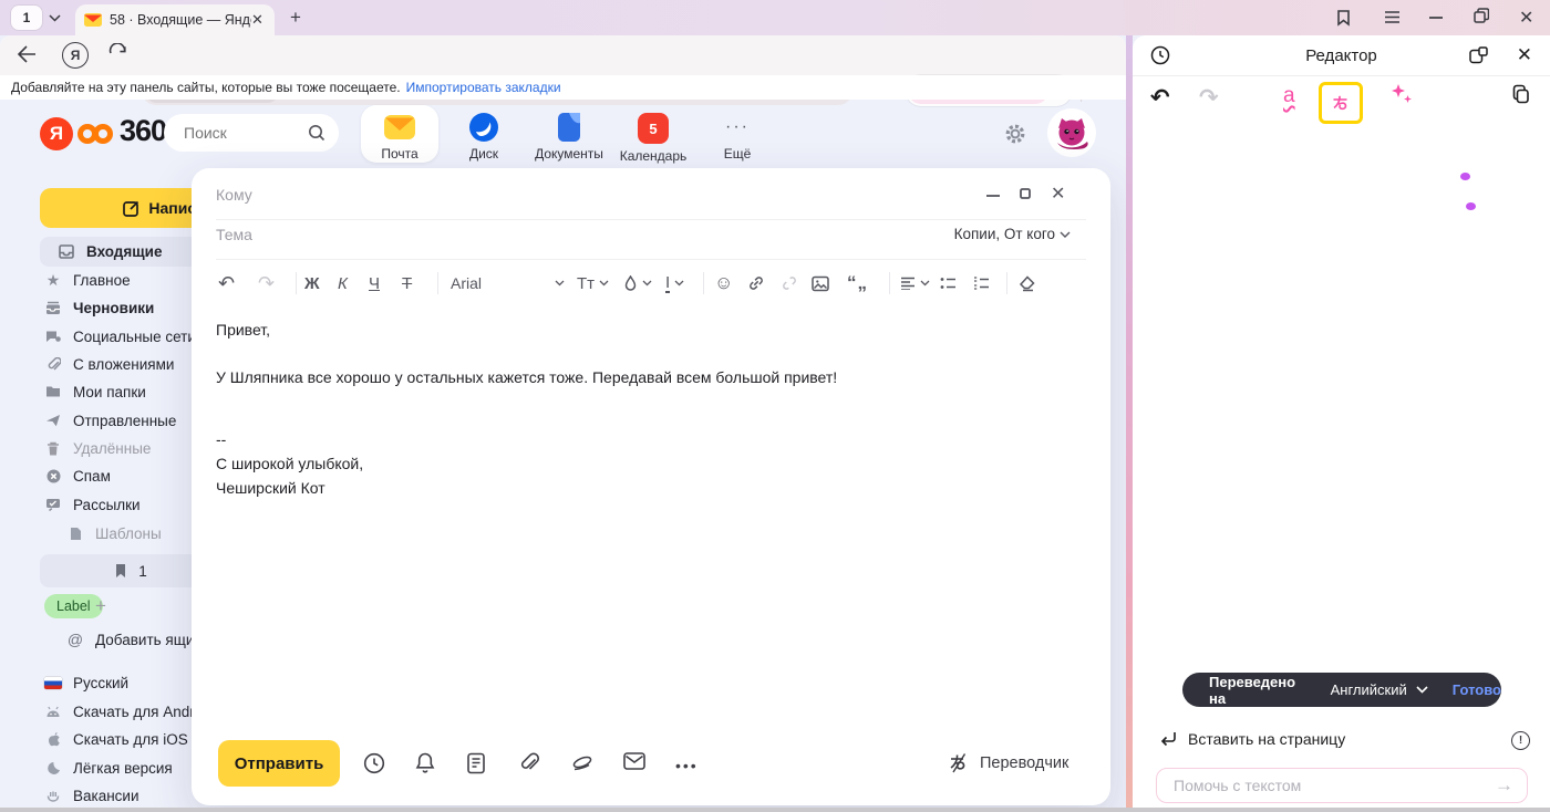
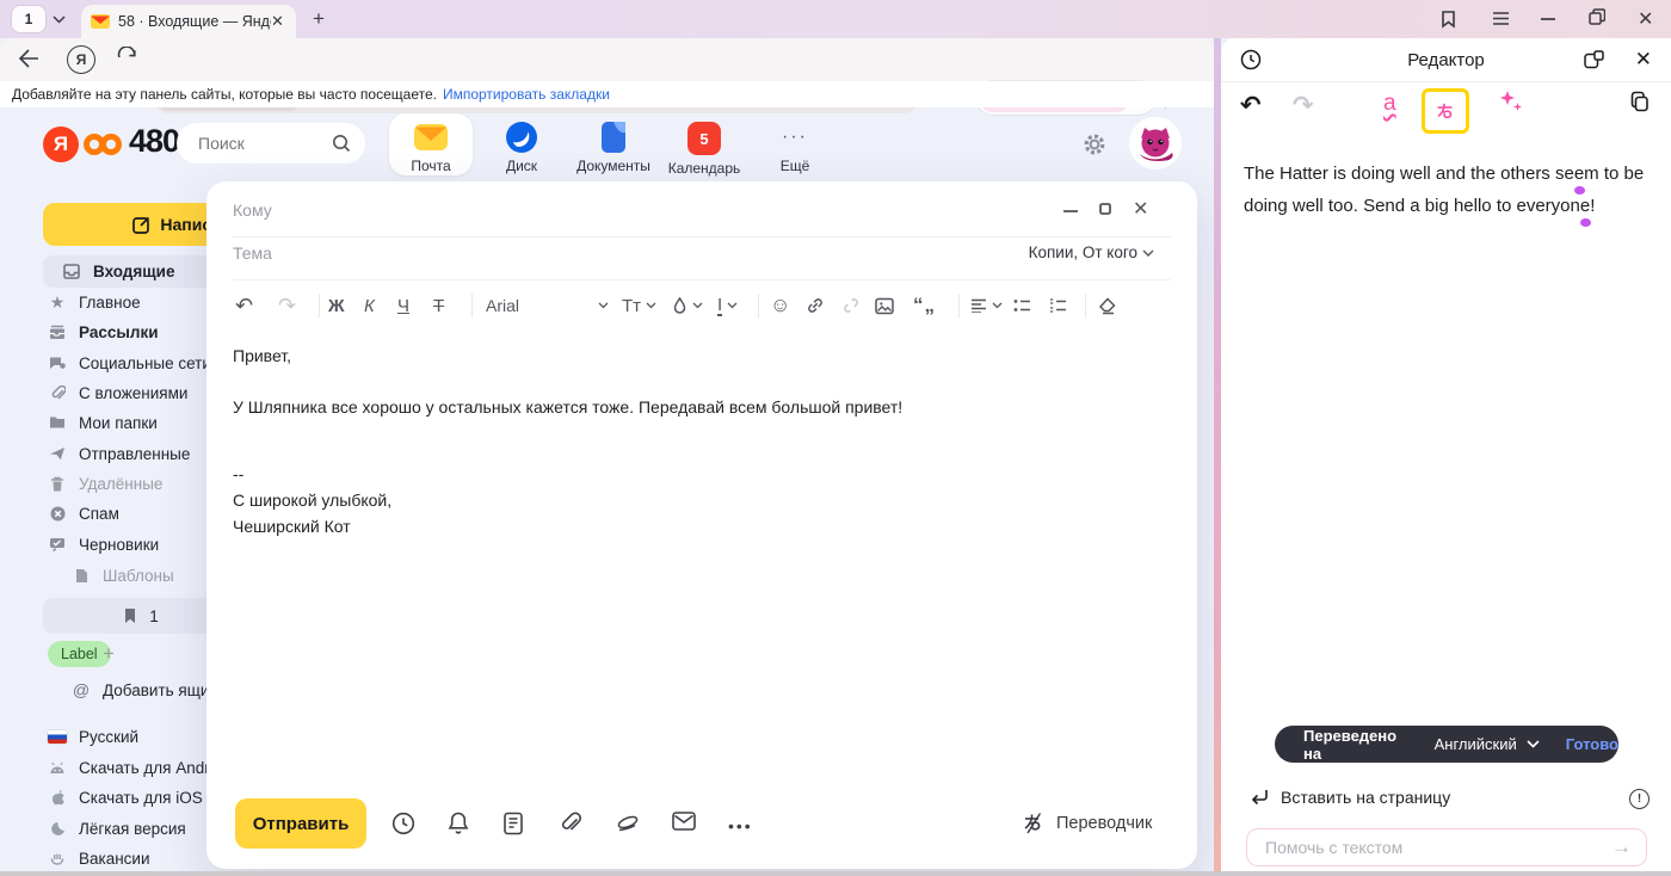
  1
  58 · Входящие — Янд
  ✕
  +
  ✕
  Я
- Добавляйте на эту панель сайты, которые вы тоже посещаете.
+ Добавляйте на эту панель сайты, которые вы часто посещаете.
  Импортировать закладки
  Я
- 360
+ 480
  Поиск
  Почта
  Диск
  Документы
  5
  Календарь
  ···
  Ещё
  Входящие
  ★
  Главное
- Черновики
+ Рассылки
  Социальные сет
  С вложениями
  Мои папки
  Отправленные
  Удалённые
  Спам
- Рассылки
+ Черновики
  Шаблоны
  1
  Label
  +
  @
  Добавить ящи
  Русский
  Скачать для And
  Скачать для iOS
  Лёгкая версия
  Вакансии
  Кому
  ✕
  Тема
  Копии, От кого
  ↶
  ↷
  Ж
  К
  Ч
  Т
  Arial
  Tт
  I
  ☺
  “„
  Привет,
  У Шляпника все хорошо у остальных кажется тоже. Передавай всем большой привет!
  --
  С широкой улыбкой,
  Чеширский Кот
  Отправить
  •••
  Переводчик
  Редактор
  ✕
  ↶
  ↷
  a
+ The Hatter is doing well and the others seem to be
+ doing well too. Send a big hello to everyone!
  Переведено на
  Английский
  Готово
  Вставить на страницу
  !
  Помочь с текстом
  →
